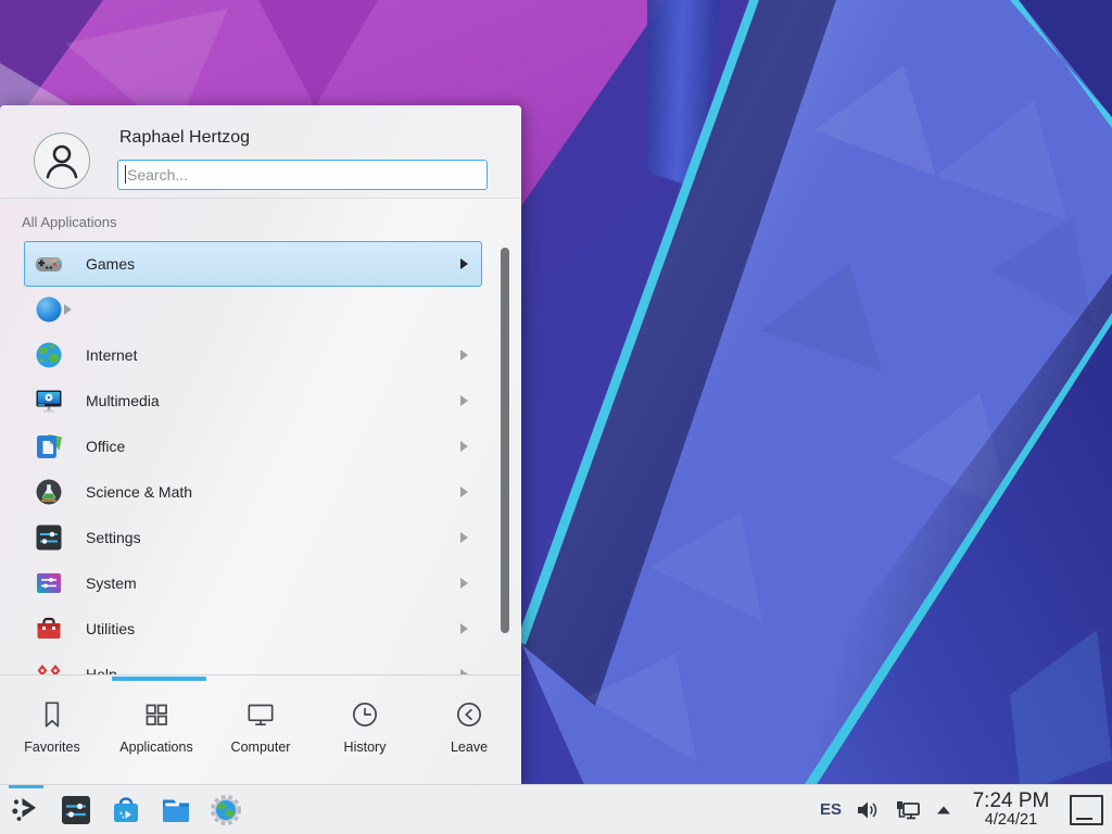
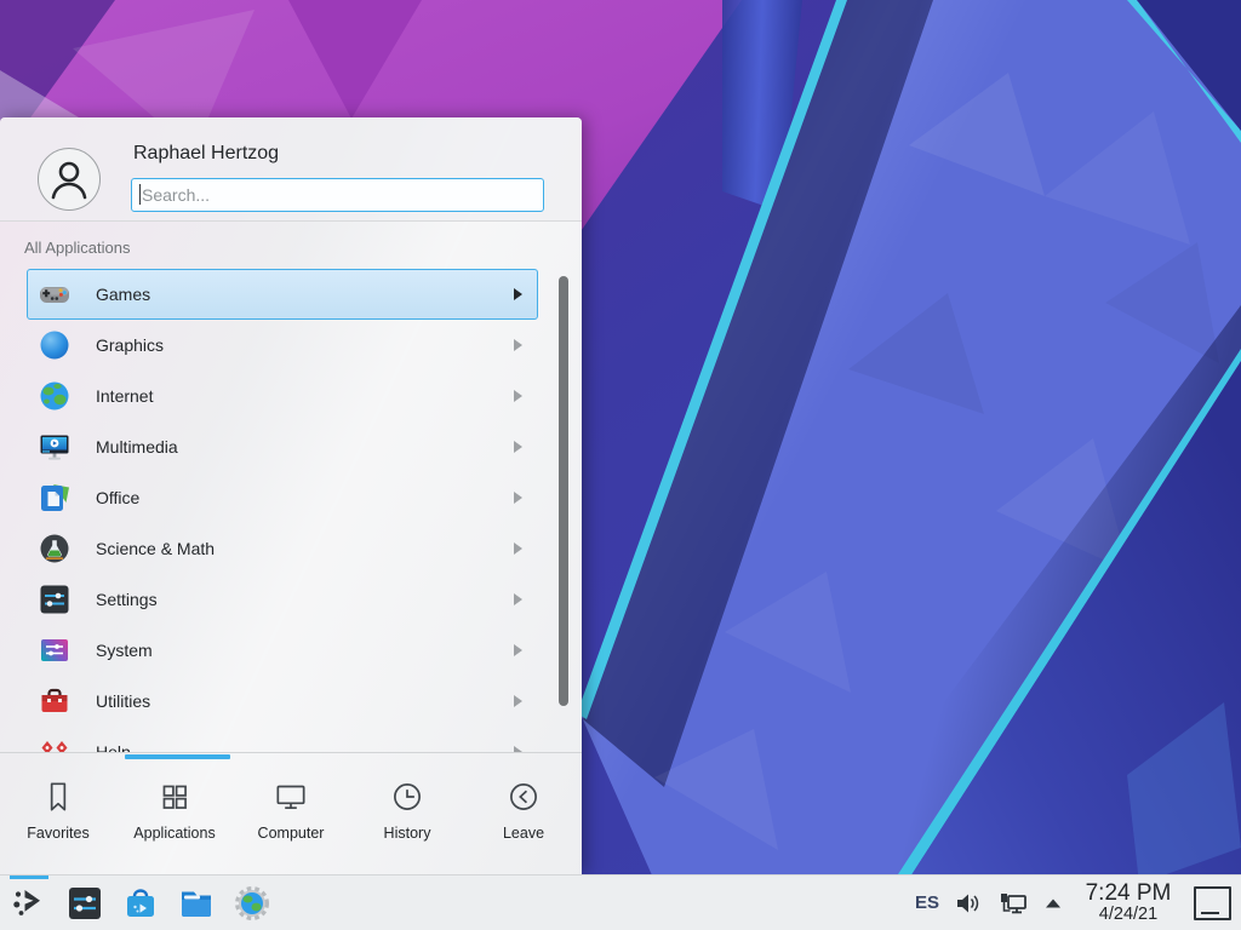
  Raphael Hertzog
  Search...
  All Applications
  Games
+ Graphics
  Internet
  Multimedia
  Office
  Science & Math
  Settings
  System
  Utilities
  Favorites
  Applications
  Computer
  History
  Leave
  ES
  7:24 PM
  4/24/21
